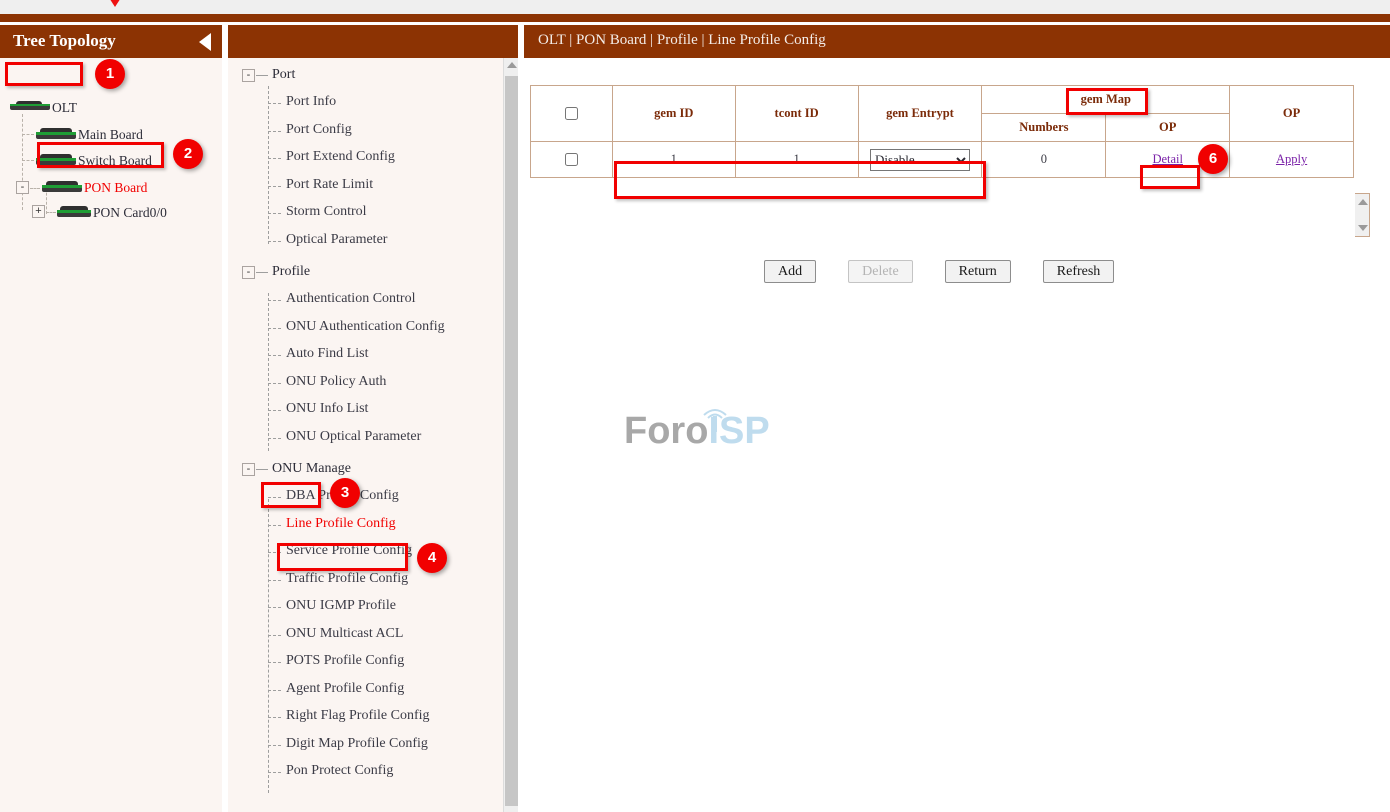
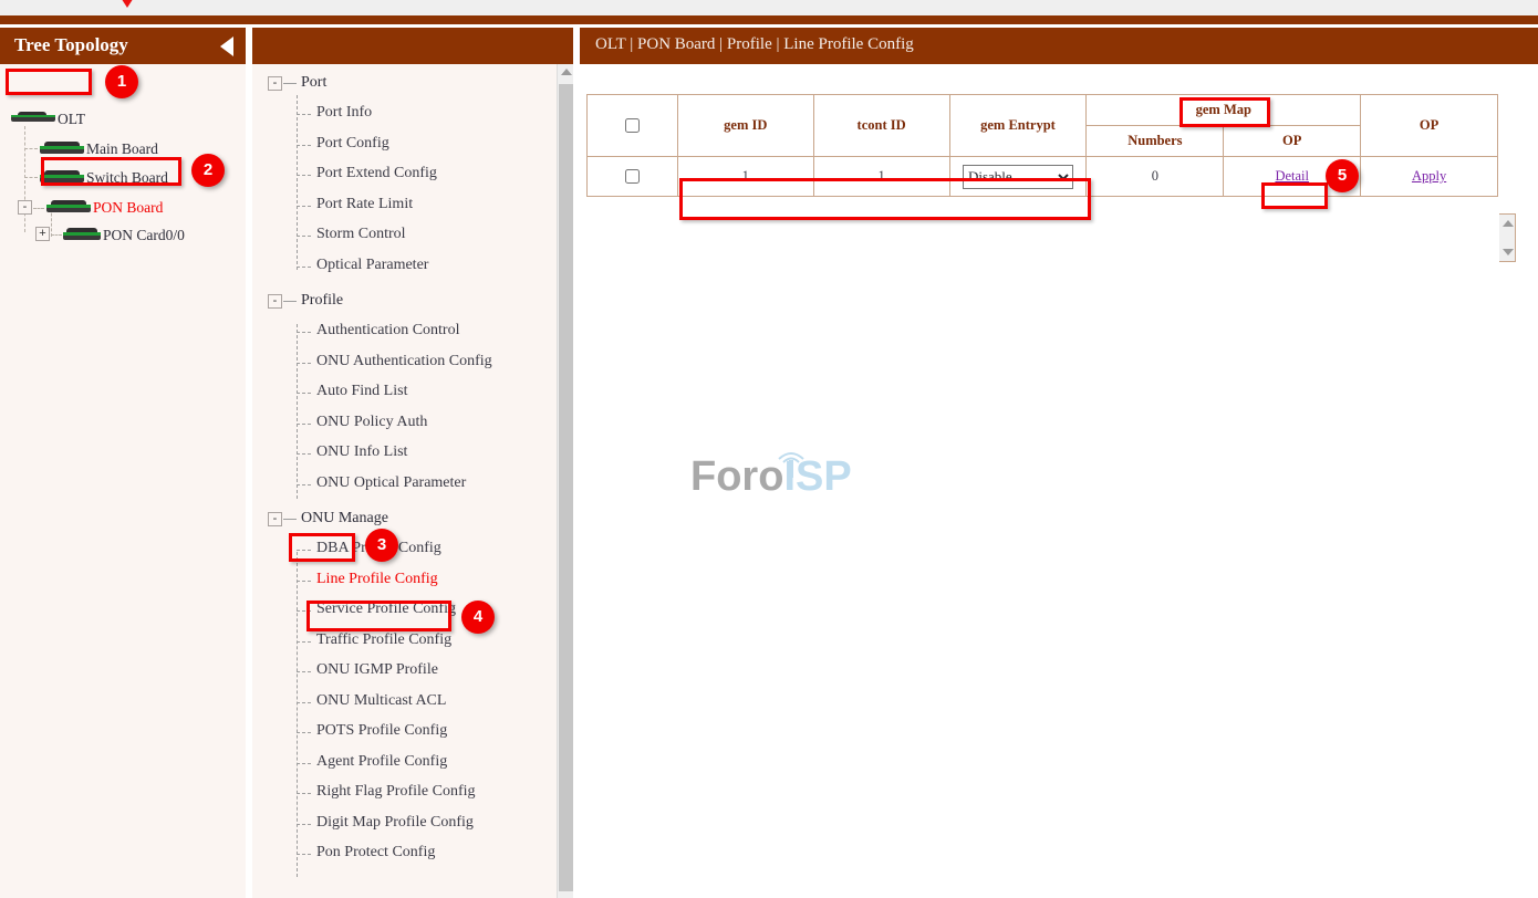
  Tree Topology
  OLT
  Main Board
  Switch Board
  -
  PON Board
  +
  PON Card0/0
  -
  Port
  Port Info
  Port Config
  Port Extend Config
  Port Rate Limit
  Storm Control
  Optical Parameter
  -
  Profile
  Authentication Control
  ONU Authentication Config
  Auto Find List
  ONU Policy Auth
  ONU Info List
  ONU Optical Parameter
  -
  ONU Manage
  Line Profile Config
  Service Profile Config
  Traffic Profile Config
  ONU IGMP Profile
  ONU Multicast ACL
  POTS Profile Config
  Agent Profile Config
  Right Flag Profile Config
  Digit Map Profile Config
  Pon Protect Config
  OLT | PON Board | Profile | Line Profile Config
  	gem ID	tcont ID	gem Entrypt	gem Map	OP
  Numbers	OP
  	1	1	Disable	0	Detail	Apply
- Add Delete Return Refresh
  Foro SP
  1
  2
  3
  4
- 6
+ 5
